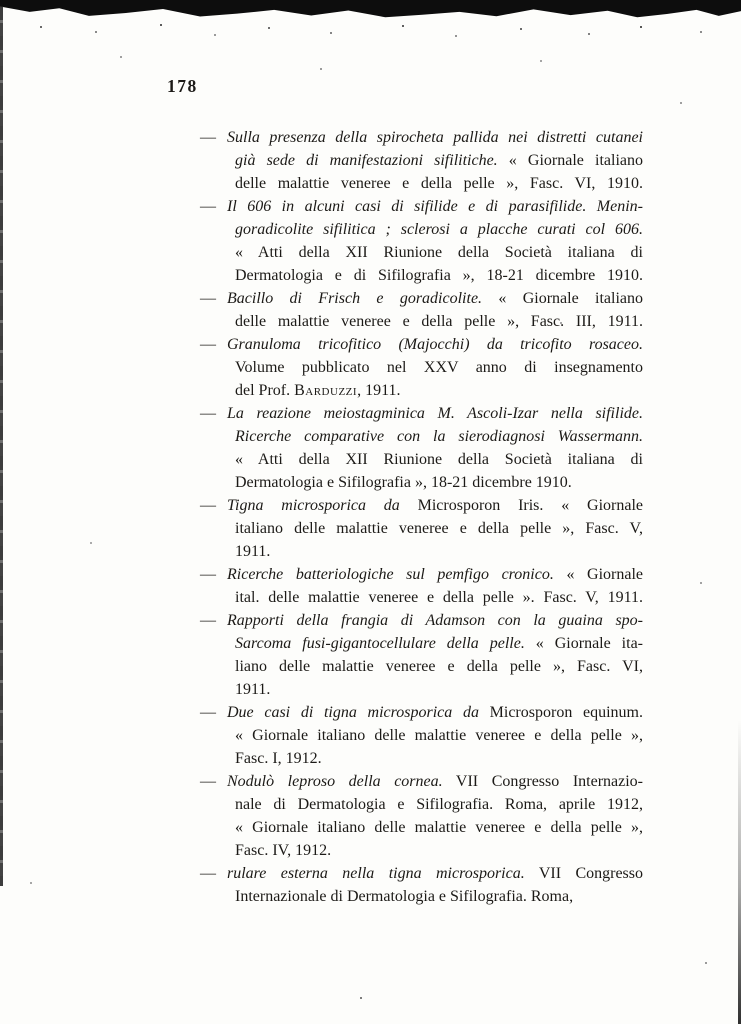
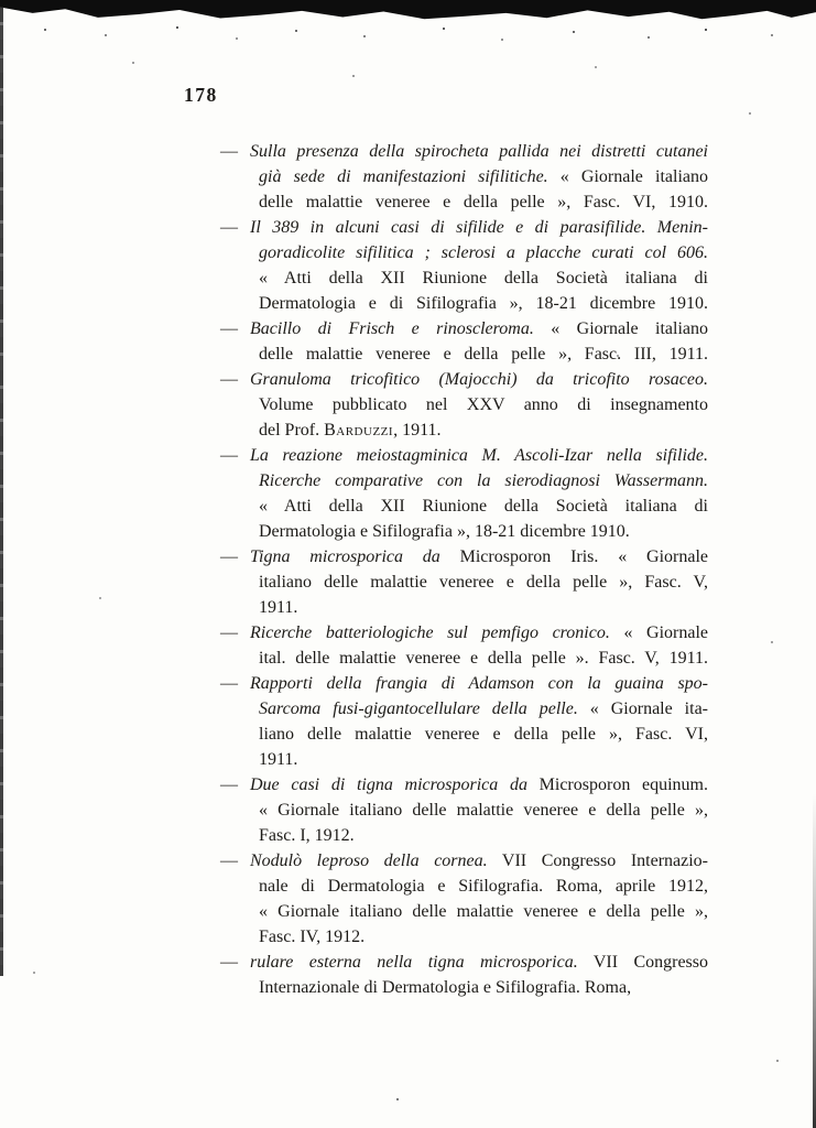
  178
  —
  Sulla presenza della spirocheta pallida nei distretti cutanei
  già sede di manifestazioni sifilitiche. « Giornale italiano
  delle malattie veneree e della pelle », Fasc. VI, 1910.
  —
- Il 606 in alcuni casi di sifilide e di parasifilide. Menin-
+ Il 389 in alcuni casi di sifilide e di parasifilide. Menin-
  goradicolite sifilitica ; sclerosi a placche curati col 606.
  « Atti della XII Riunione della Società italiana di
  Dermatologia e di Sifilografia », 18-21 dicembre 1910.
  —
- Bacillo di Frisch e goradicolite. « Giornale italiano
+ Bacillo di Frisch e rinoscleroma. « Giornale italiano
  delle malattie veneree e della pelle », Fasc. III, 1911.
  —
  Granuloma tricofitico (Majocchi) da tricofito rosaceo.
  Volume pubblicato nel XXV anno di insegnamento
  del Prof. Barduzzi, 1911.
  —
  La reazione meiostagminica M. Ascoli-Izar nella sifilide.
  Ricerche comparative con la sierodiagnosi Wassermann.
  « Atti della XII Riunione della Società italiana di
  Dermatologia e Sifilografia », 18-21 dicembre 1910.
  —
  Tigna microsporica da Microsporon Iris. « Giornale
  italiano delle malattie veneree e della pelle », Fasc. V,
  1911.
  —
  Ricerche batteriologiche sul pemfigo cronico. « Giornale
  ital. delle malattie veneree e della pelle ». Fasc. V, 1911.
  —
  Rapporti della frangia di Adamson con la guaina spo-
  Sarcoma fusi-gigantocellulare della pelle. « Giornale ita-
  liano delle malattie veneree e della pelle », Fasc. VI,
  1911.
  —
  Due casi di tigna microsporica da Microsporon equinum.
  « Giornale italiano delle malattie veneree e della pelle »,
  Fasc. I, 1912.
  —
  Nodulò leproso della cornea. VII Congresso Internazio-
  nale di Dermatologia e Sifilografia. Roma, aprile 1912,
  « Giornale italiano delle malattie veneree e della pelle »,
  Fasc. IV, 1912.
  —
  rulare esterna nella tigna microsporica. VII Congresso
  Internazionale di Dermatologia e Sifilografia. Roma,
